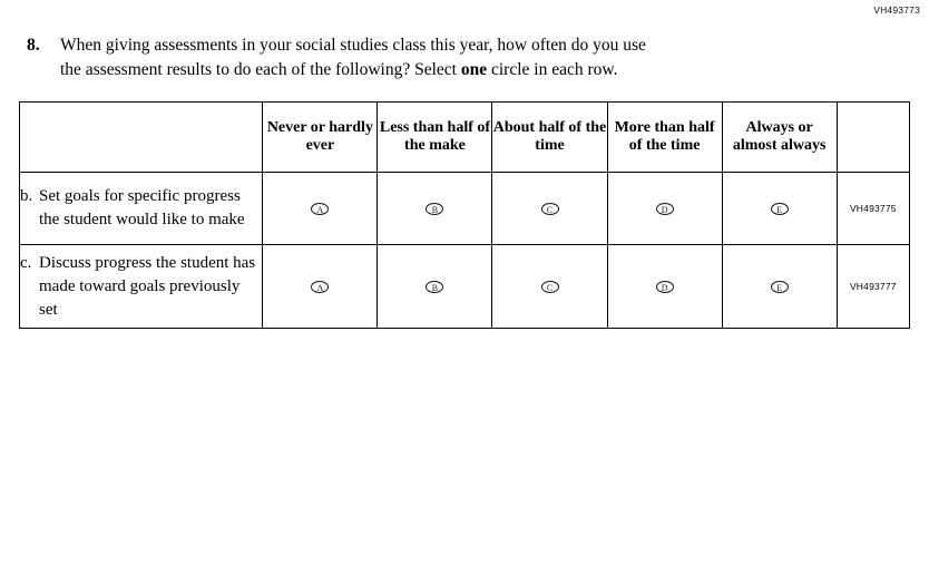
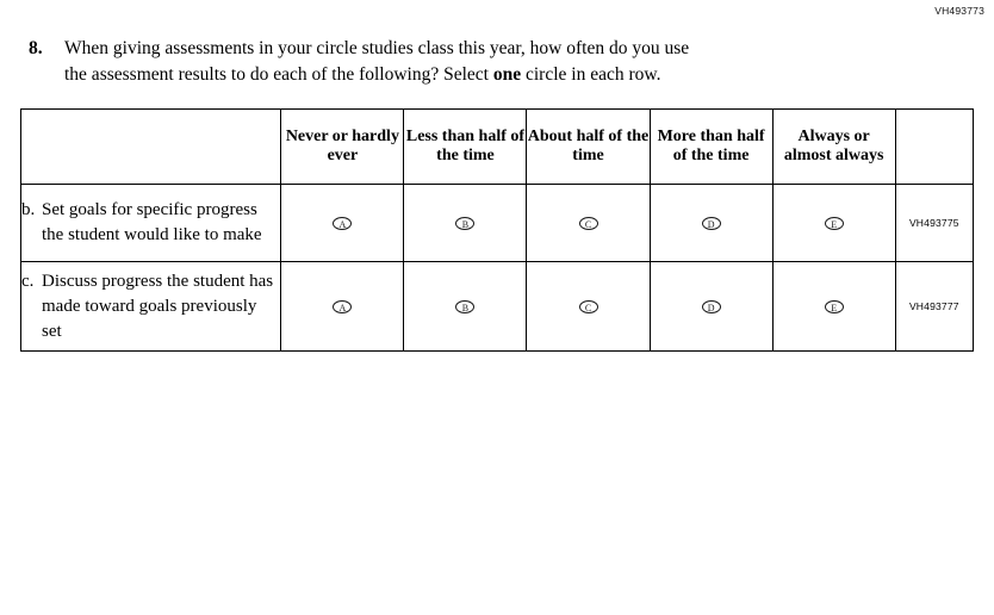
  VH493773
  8.
- When giving assessments in your social studies class this year, how often do you use
+ When giving assessments in your circle studies class this year, how often do you use
  the assessment results to do each of the following? Select one circle in each row.
- 	Never or hardly ever	Less than half of the make	About half of the time	More than half of the time	Always or almost always
+ 	Never or hardly ever	Less than half of the time	About half of the time	More than half of the time	Always or almost always
  b. Set goals for specific progress the student would like to make	A	B	C	D	E	VH493775
  c. Discuss progress the student has made toward goals previously set	A	B	C	D	E	VH493777
